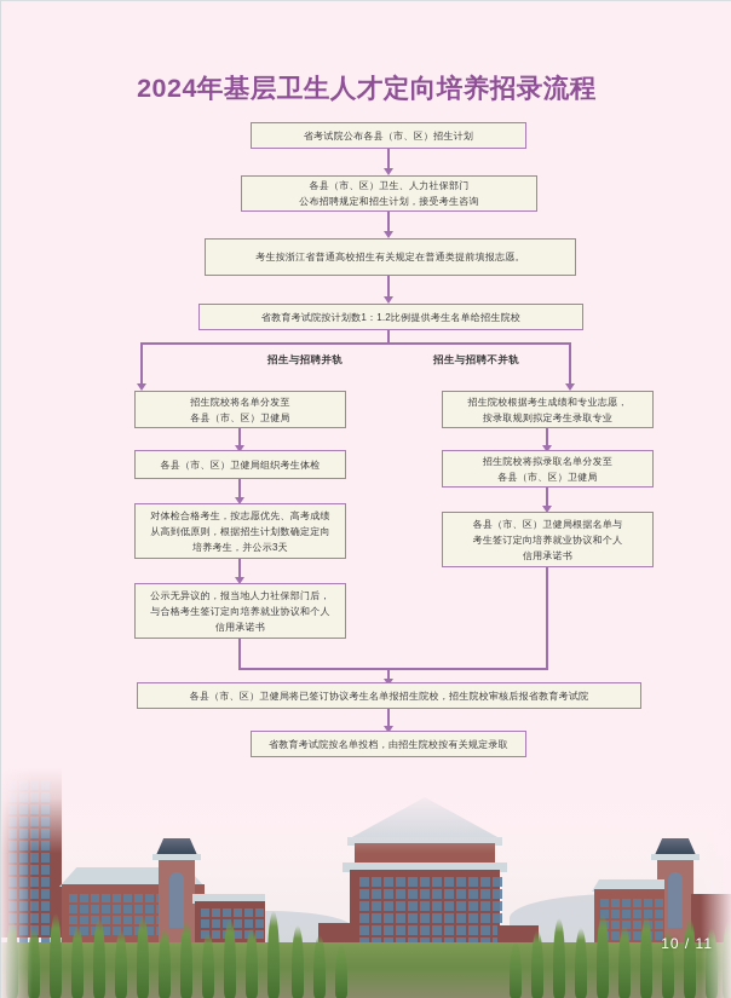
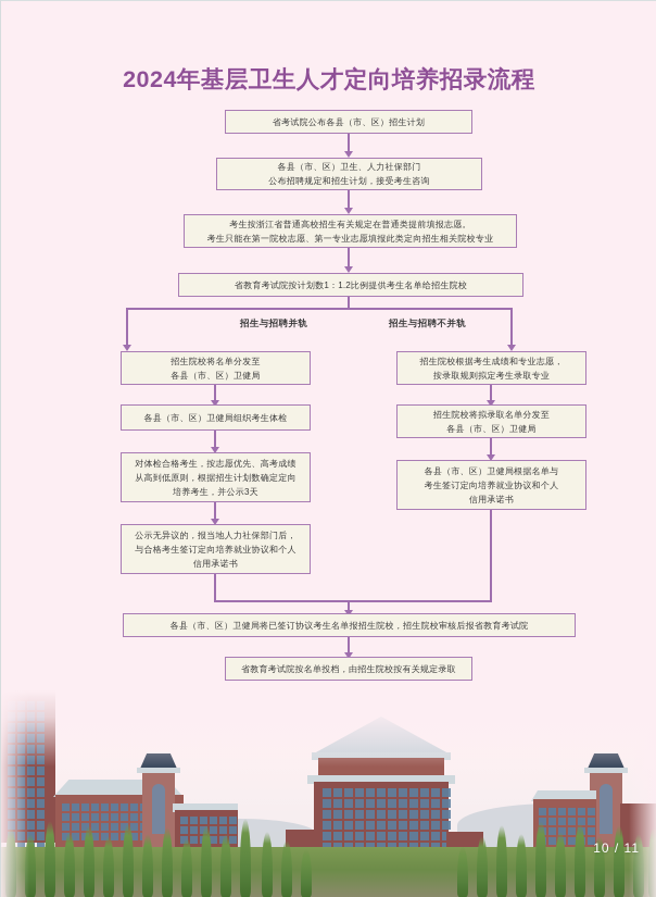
  2024年基层卫生人才定向培养招录流程
  省考试院公布各县（市、区）招生计划
  各县（市、区）卫生、人力社保部门
  公布招聘规定和招生计划，接受考生咨询
  考生按浙江省普通高校招生有关规定在普通类提前填报志愿。
+ 考生只能在第一院校志愿、第一专业志愿填报此类定向招生相关院校专业
  省教育考试院按计划数1：1.2比例提供考生名单给招生院校
  招生与招聘并轨
  招生与招聘不并轨
  招生院校将名单分发至
  各县（市、区）卫健局
  各县（市、区）卫健局组织考生体检
  对体检合格考生，按志愿优先、高考成绩
  从高到低原则，根据招生计划数确定定向
  培养考生，并公示3天
  公示无异议的，报当地人力社保部门后，
  与合格考生签订定向培养就业协议和个人
  信用承诺书
  招生院校根据考生成绩和专业志愿，
  按录取规则拟定考生录取专业
  招生院校将拟录取名单分发至
  各县（市、区）卫健局
  各县（市、区）卫健局根据名单与
  考生签订定向培养就业协议和个人
  信用承诺书
  各县（市、区）卫健局将已签订协议考生名单报招生院校，招生院校审核后报省教育考试院
  省教育考试院按名单投档，由招生院校按有关规定录取
  10 / 11
